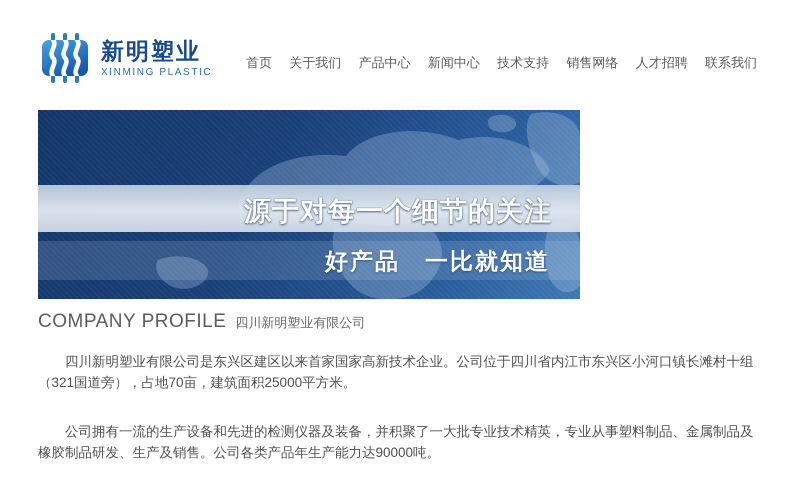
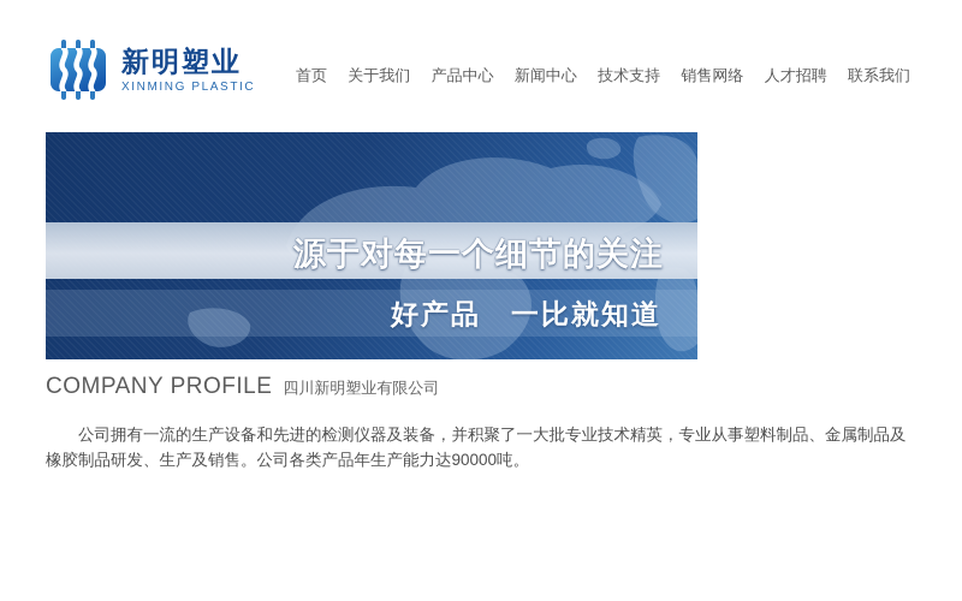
  新明塑业
  XINMING PLASTIC
  首页
  关于我们
  产品中心
  新闻中心
  技术支持
  销售网络
  人才招聘
  联系我们
  源于对每一个细节的关注
  好产品 一比就知道
  COMPANY PROFILE
  四川新明塑业有限公司
- 四川新明塑业有限公司是东兴区建区以来首家国家高新技术企业。公司位于四川省内江市东兴区小河口镇长滩村十组（321国道旁），占地70亩，建筑面积25000平方米。
  公司拥有一流的生产设备和先进的检测仪器及装备，并积聚了一大批专业技术精英，专业从事塑料制品、金属制品及橡胶制品研发、生产及销售。公司各类产品年生产能力达90000吨。
